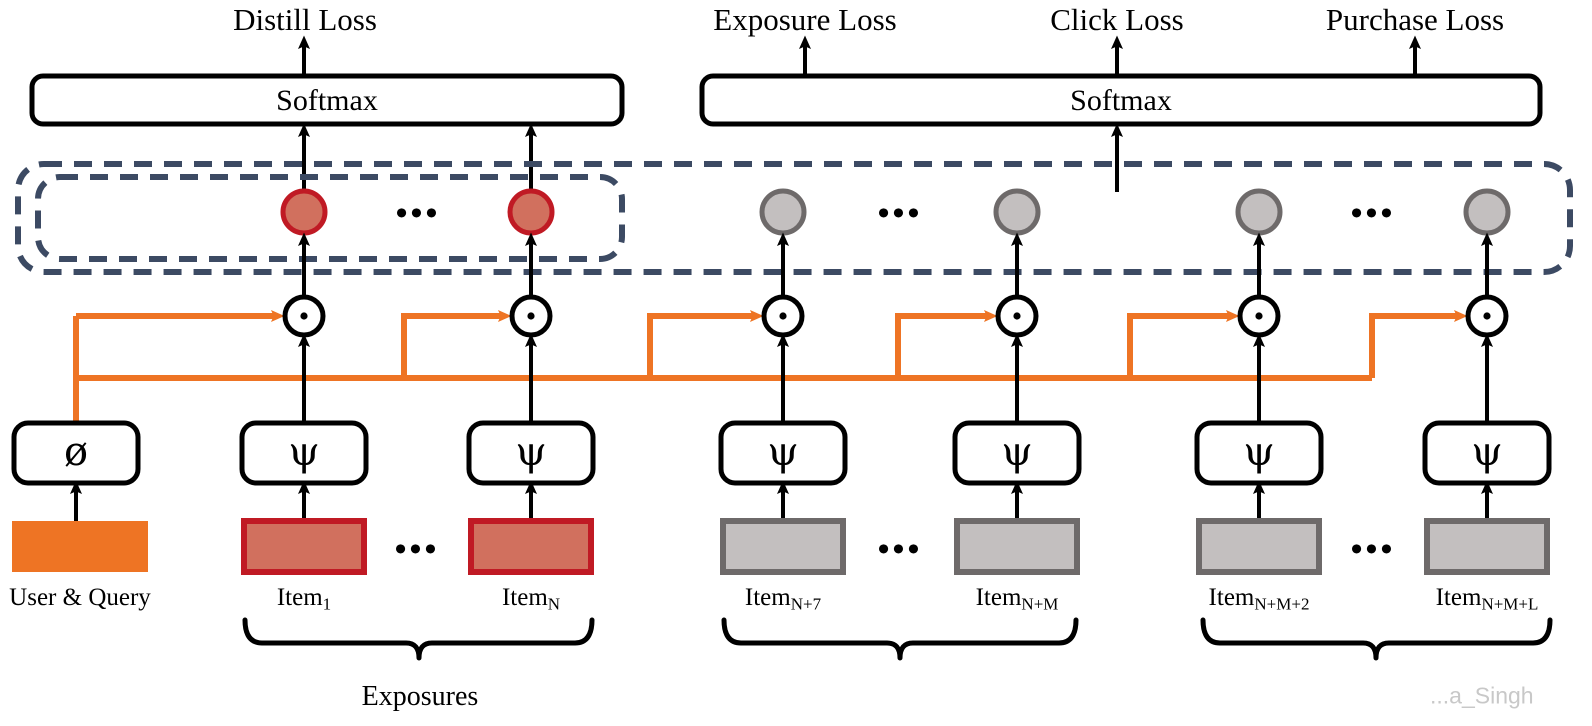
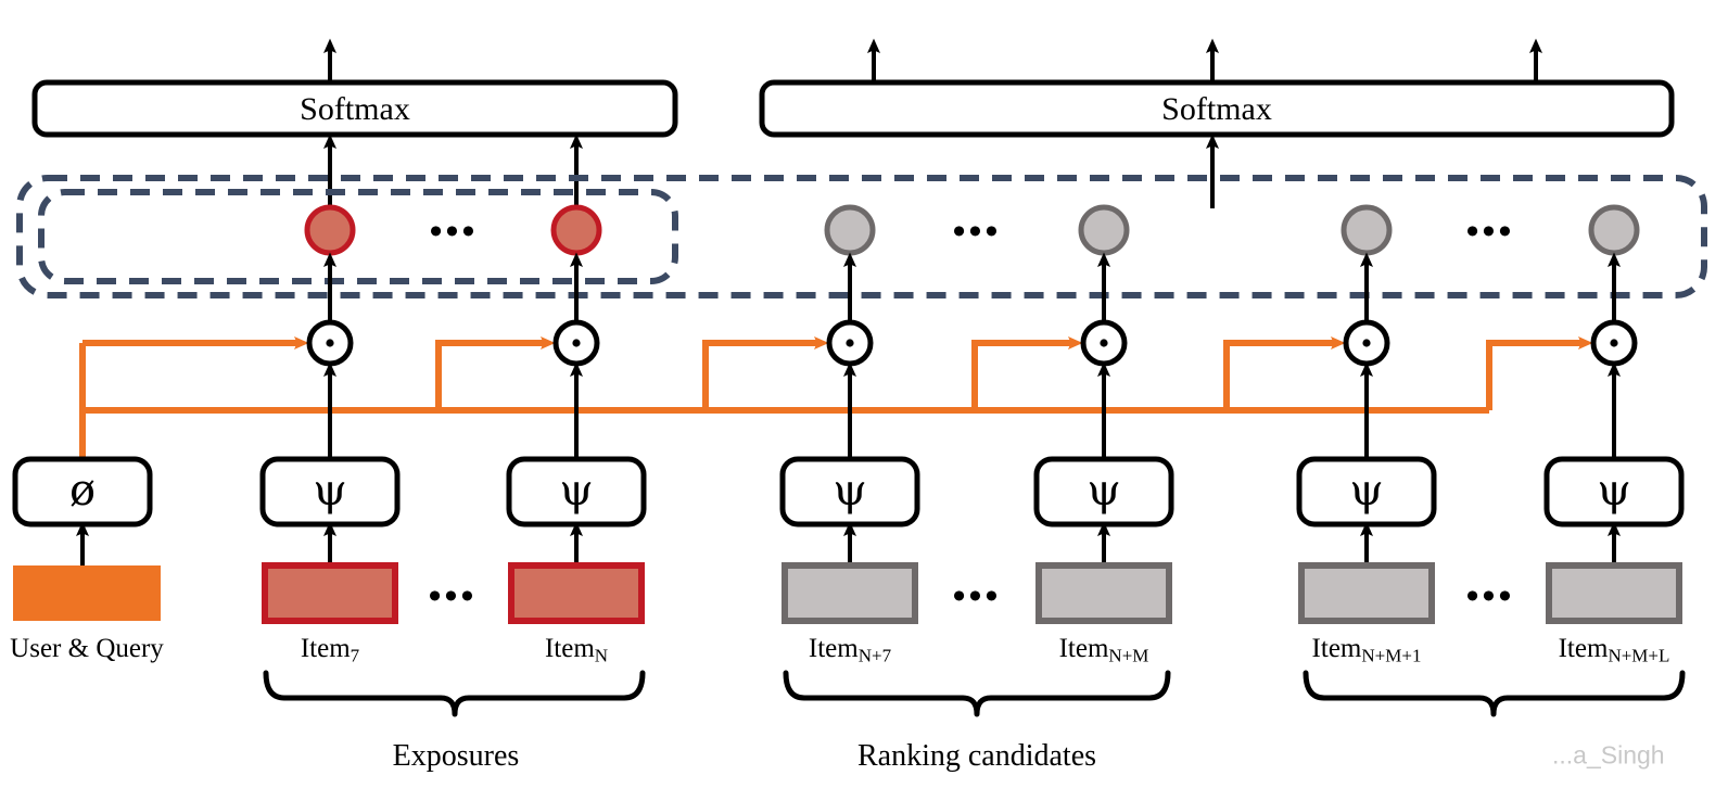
- Distill Loss
- Exposure Loss
- Click Loss
- Purchase Loss
  Softmax
  Softmax
  ø
  ψ
  ψ
  ψ
  ψ
  ψ
  ψ
  User & Query
- Item1
+ Item7
  ItemN
  ItemN+7
  ItemN+M
- ItemN+M+2
+ ItemN+M+1
  ItemN+M+L
  Exposures
+ Ranking candidates
  •••
  •••
  •••
  •••
  •••
  •••
  ...a_Singh
